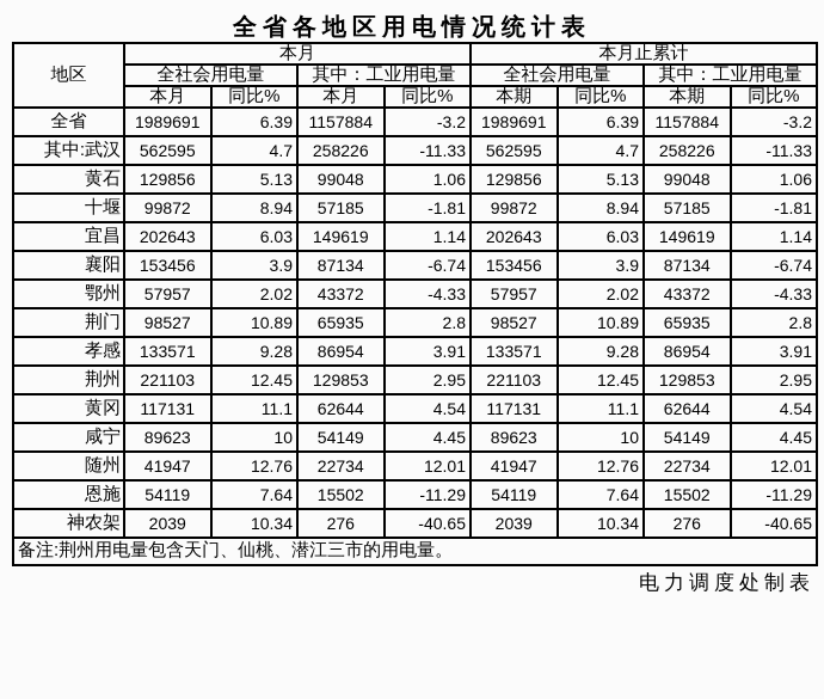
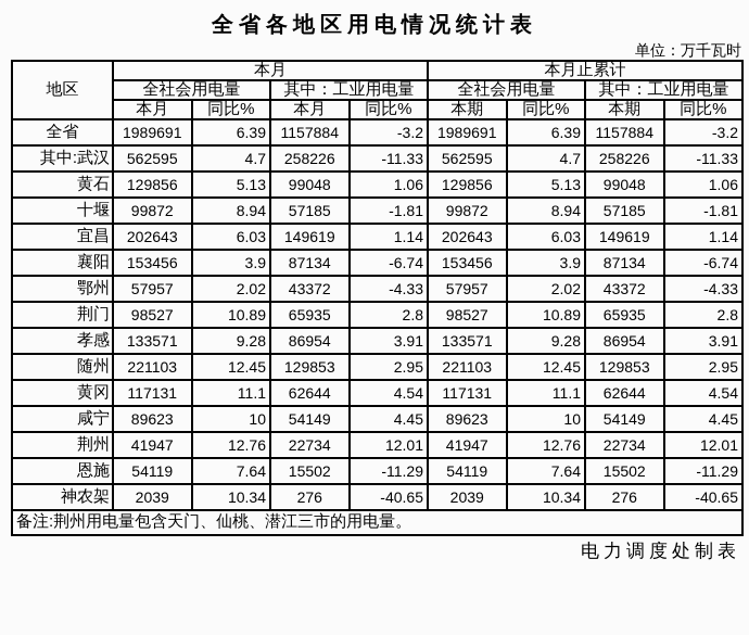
  全省各地区用电情况统计表
+ 单位：万千瓦时
  地区	本月	本月止累计
  全社会用电量	其中：工业用电量	全社会用电量	其中：工业用电量
  本月	同比%	本月	同比%	本期	同比%	本期	同比%
  全省	1989691	6.39	1157884	-3.2	1989691	6.39	1157884	-3.2
  其中:武汉	562595	4.7	258226	-11.33	562595	4.7	258226	-11.33
  黄石	129856	5.13	99048	1.06	129856	5.13	99048	1.06
  十堰	99872	8.94	57185	-1.81	99872	8.94	57185	-1.81
  宜昌	202643	6.03	149619	1.14	202643	6.03	149619	1.14
  襄阳	153456	3.9	87134	-6.74	153456	3.9	87134	-6.74
  鄂州	57957	2.02	43372	-4.33	57957	2.02	43372	-4.33
  荆门	98527	10.89	65935	2.8	98527	10.89	65935	2.8
  孝感	133571	9.28	86954	3.91	133571	9.28	86954	3.91
- 荆州	221103	12.45	129853	2.95	221103	12.45	129853	2.95
+ 随州	221103	12.45	129853	2.95	221103	12.45	129853	2.95
  黄冈	117131	11.1	62644	4.54	117131	11.1	62644	4.54
  咸宁	89623	10	54149	4.45	89623	10	54149	4.45
- 随州	41947	12.76	22734	12.01	41947	12.76	22734	12.01
+ 荆州	41947	12.76	22734	12.01	41947	12.76	22734	12.01
  恩施	54119	7.64	15502	-11.29	54119	7.64	15502	-11.29
  神农架	2039	10.34	276	-40.65	2039	10.34	276	-40.65
  备注:荆州用电量包含天门、仙桃、潜江三市的用电量。
  电力调度处制表
